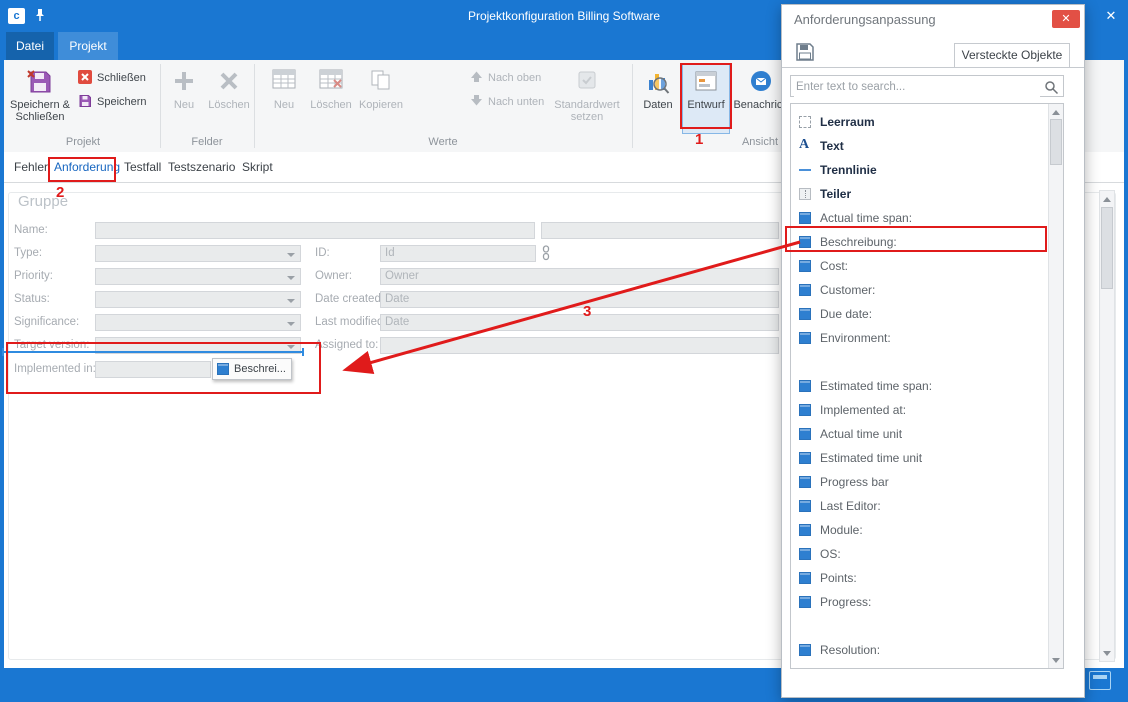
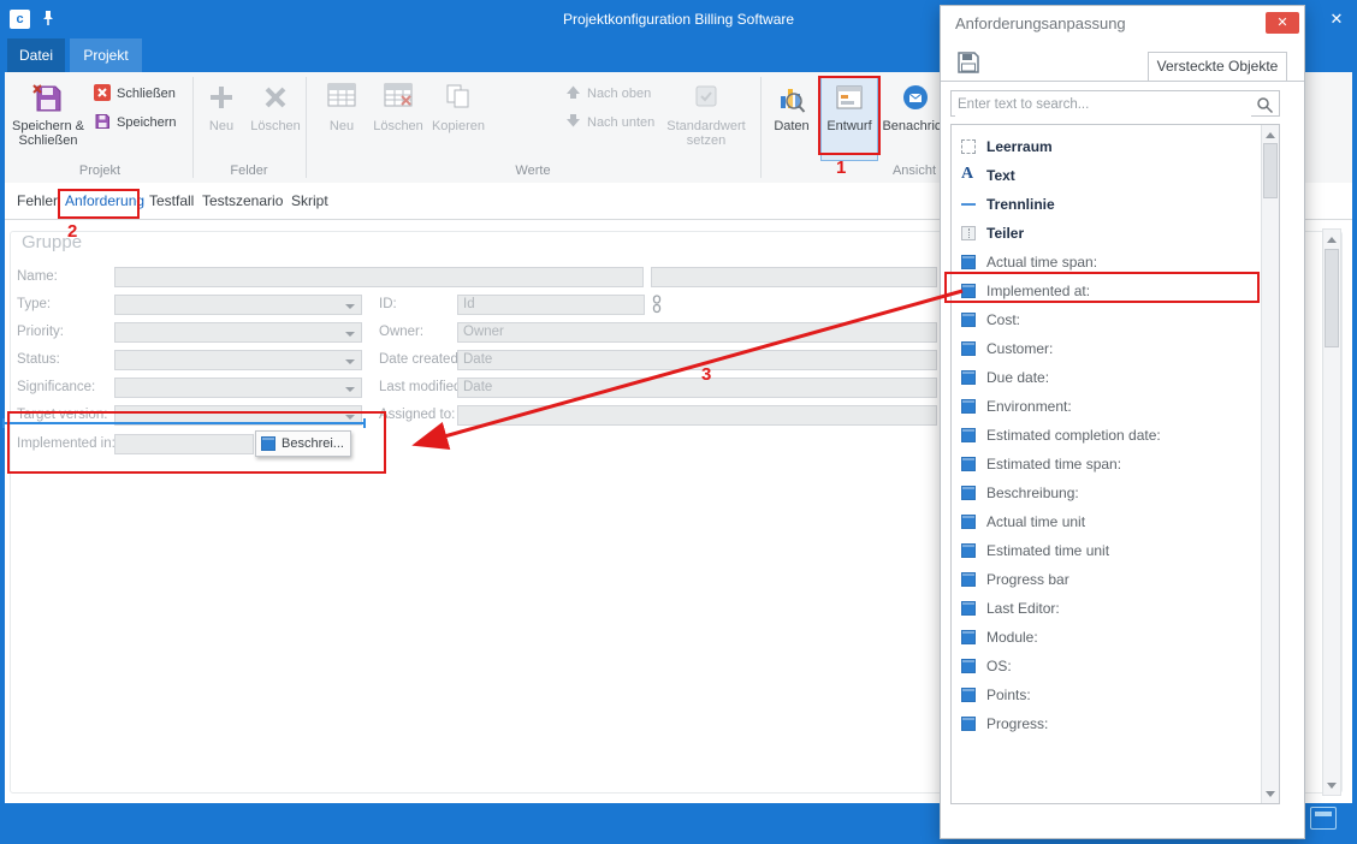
  c
  Projektkonfiguration Billing Software
  ✕
  Datei
  Projekt
  Speichern &
  Schließen
  Schließen
  Speichern
  Projekt
  Neu
  Löschen
  Felder
  Neu
  Löschen
  Kopieren
  Nach oben
  Nach unten
  Standardwert
  setzen
  Werte
  Daten
  Entwurf
  Benachric
  Ansicht
  Fehler
  Anforderung
  Testfall
  Testszenario
  Skript
  Gruppe
  Name:
  Type:
  ID:
  Id
  Priority:
  Owner:
  Owner
  Status:
  Date created
  Date
  Significance:
  Last modifie
  Date
  Target version:
  Assigned to:
  Implemented in
  Beschrei...
  Anforderungsanpassung
  ✕
  Versteckte Objekte
  Enter text to search...
  Leerraum
  Text
  Trennlinie
  Teiler
  Actual time span:
- Beschreibung:
+ Implemented at:
  Cost:
  Customer:
  Due date:
  Environment:
+ Estimated completion date:
  Estimated time span:
- Implemented at:
+ Beschreibung:
  Actual time unit
  Estimated time unit
  Progress bar
  Last Editor:
  Module:
  OS:
  Points:
  Progress:
- Resolution:
  1
  2
  3
